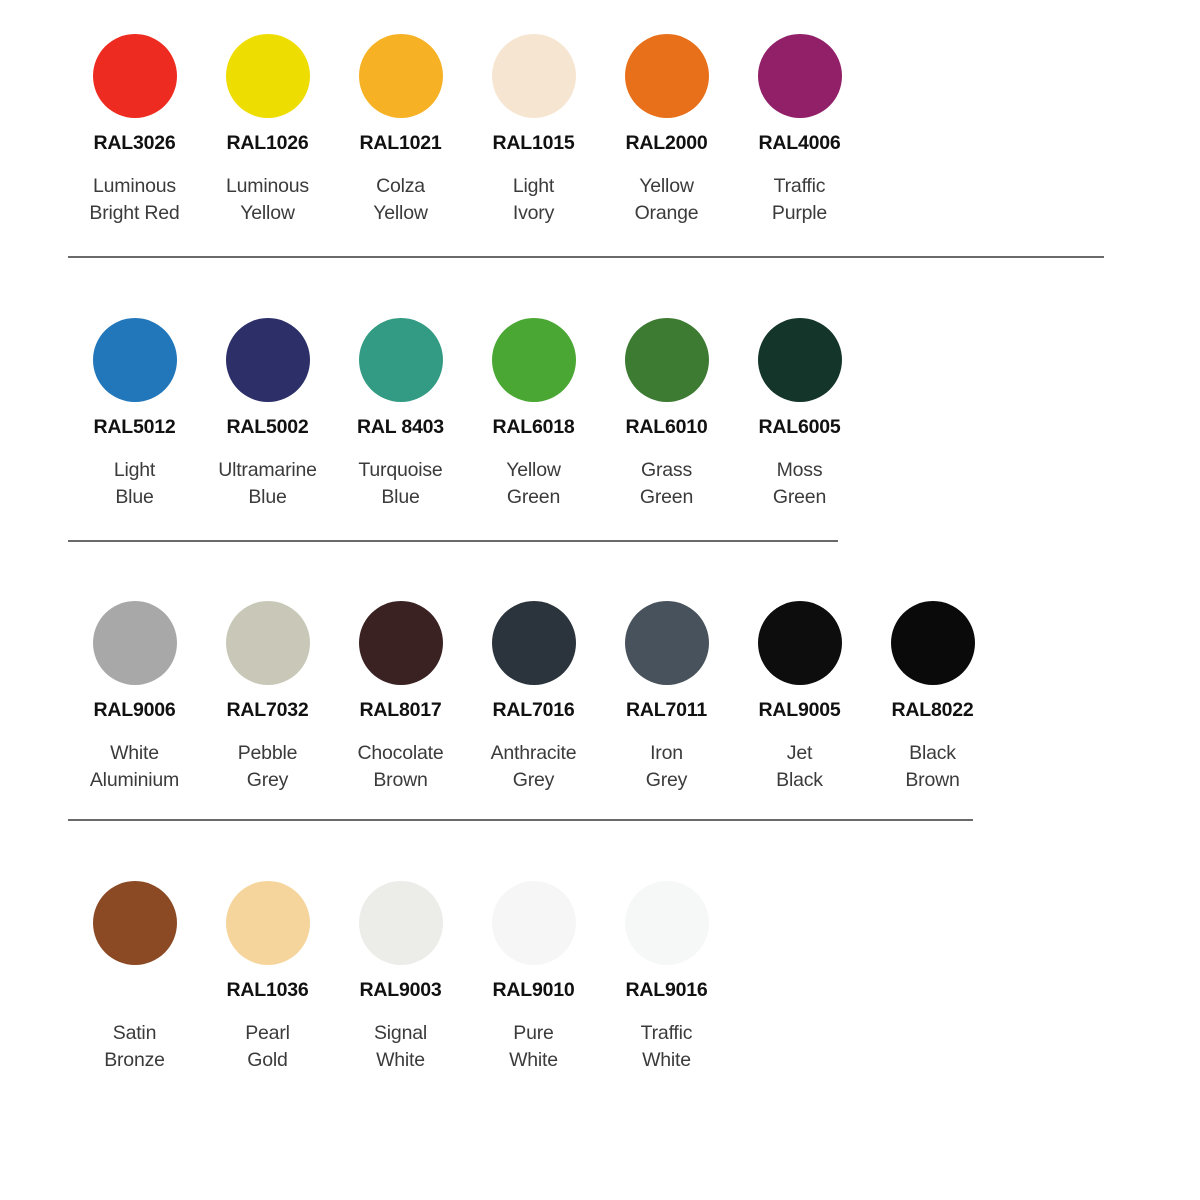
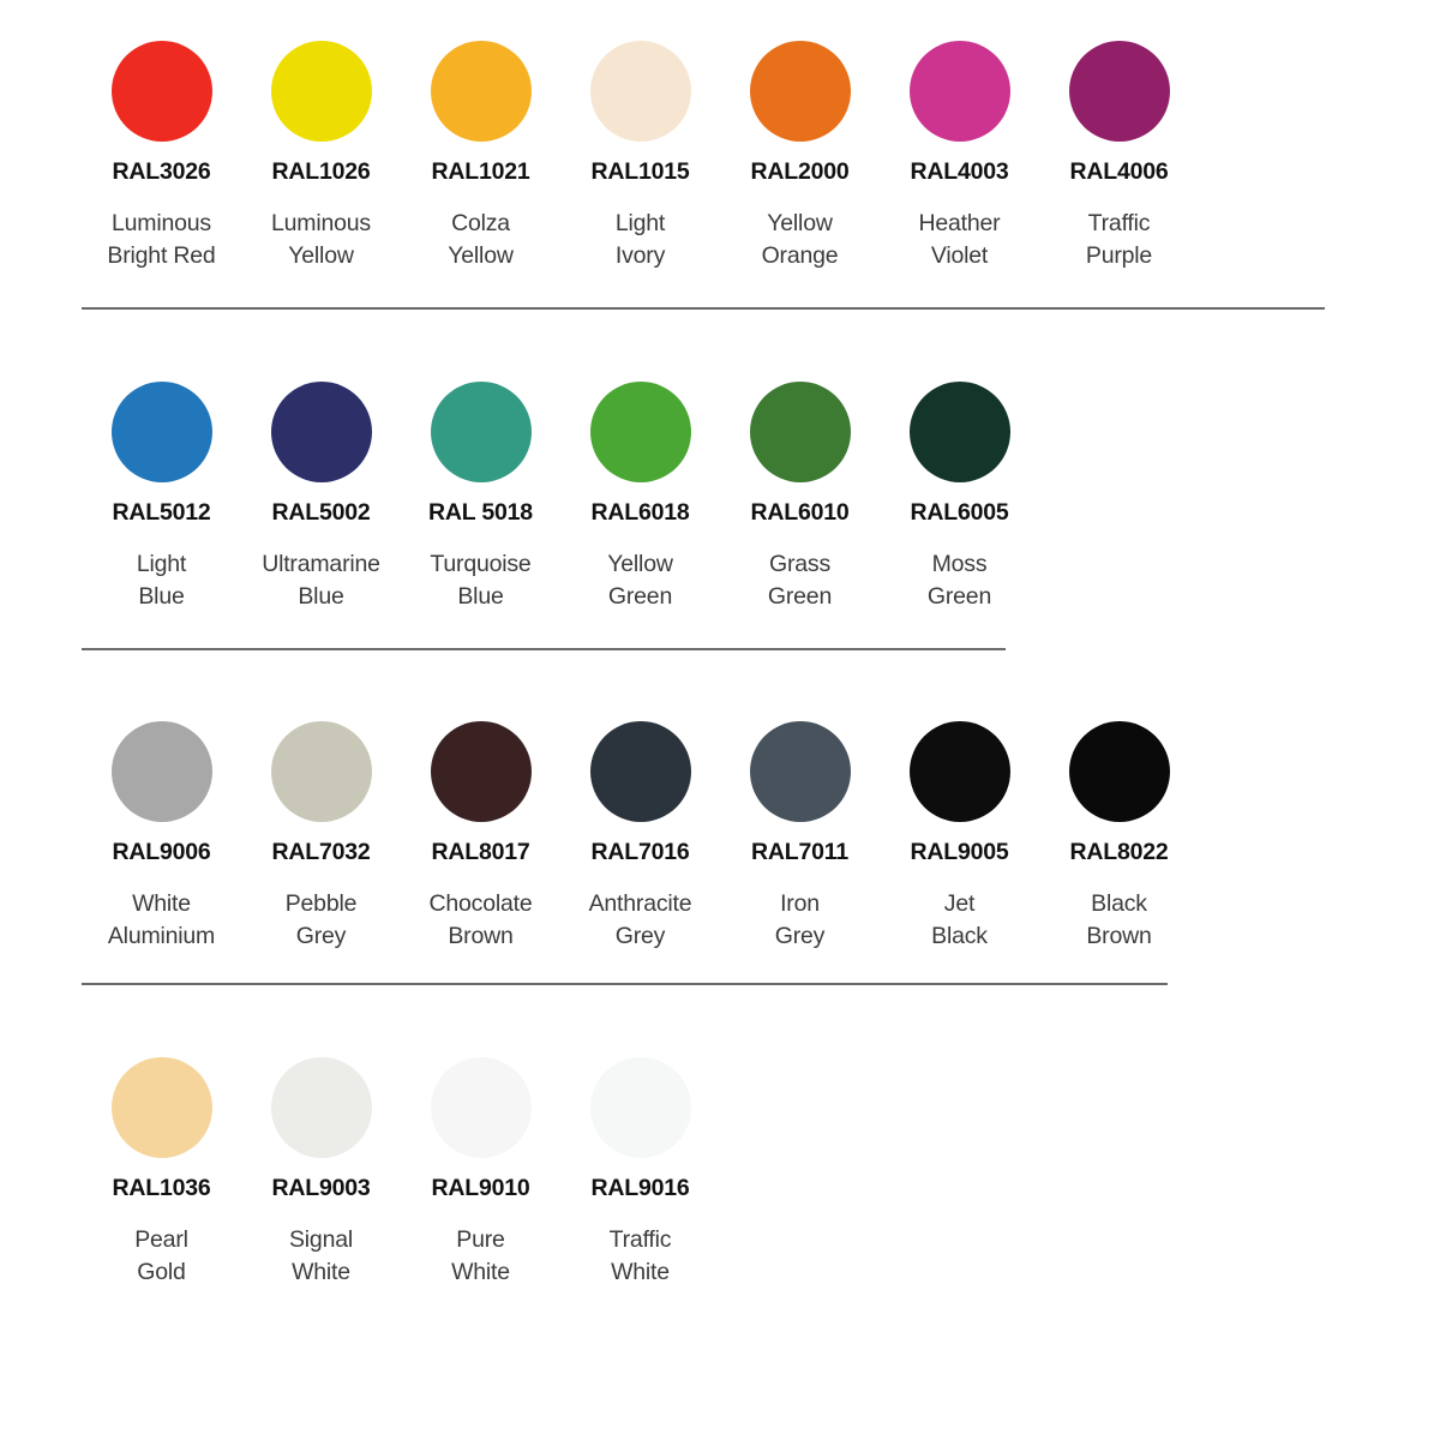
  RAL3026
  Luminous
  Bright Red
  RAL1026
  Luminous
  Yellow
  RAL1021
  Colza
  Yellow
  RAL1015
  Light
  Ivory
  RAL2000
  Yellow
  Orange
+ RAL4003
+ Heather
+ Violet
  RAL4006
  Traffic
  Purple
  RAL5012
  Light
  Blue
  RAL5002
  Ultramarine
  Blue
- RAL 8403
+ RAL 5018
  Turquoise
  Blue
  RAL6018
  Yellow
  Green
  RAL6010
  Grass
  Green
  RAL6005
  Moss
  Green
  RAL9006
  White
  Aluminium
  RAL7032
  Pebble
  Grey
  RAL8017
  Chocolate
  Brown
  RAL7016
  Anthracite
  Grey
  RAL7011
  Iron
  Grey
  RAL9005
  Jet
  Black
  RAL8022
  Black
  Brown
- Satin
- Bronze
  RAL1036
  Pearl
  Gold
  RAL9003
  Signal
  White
  RAL9010
  Pure
  White
  RAL9016
  Traffic
  White
